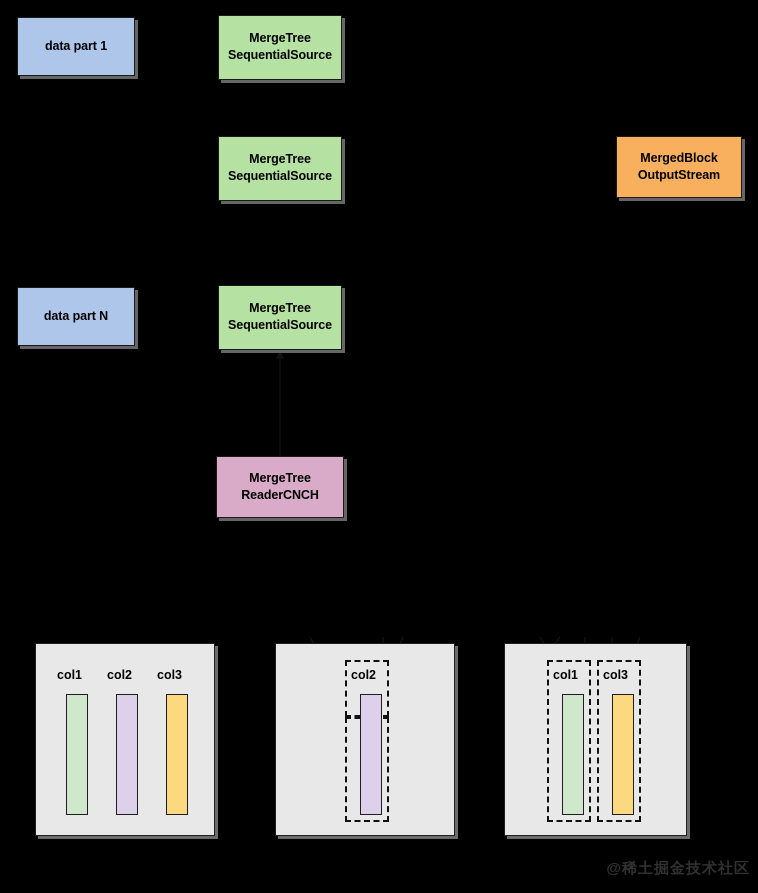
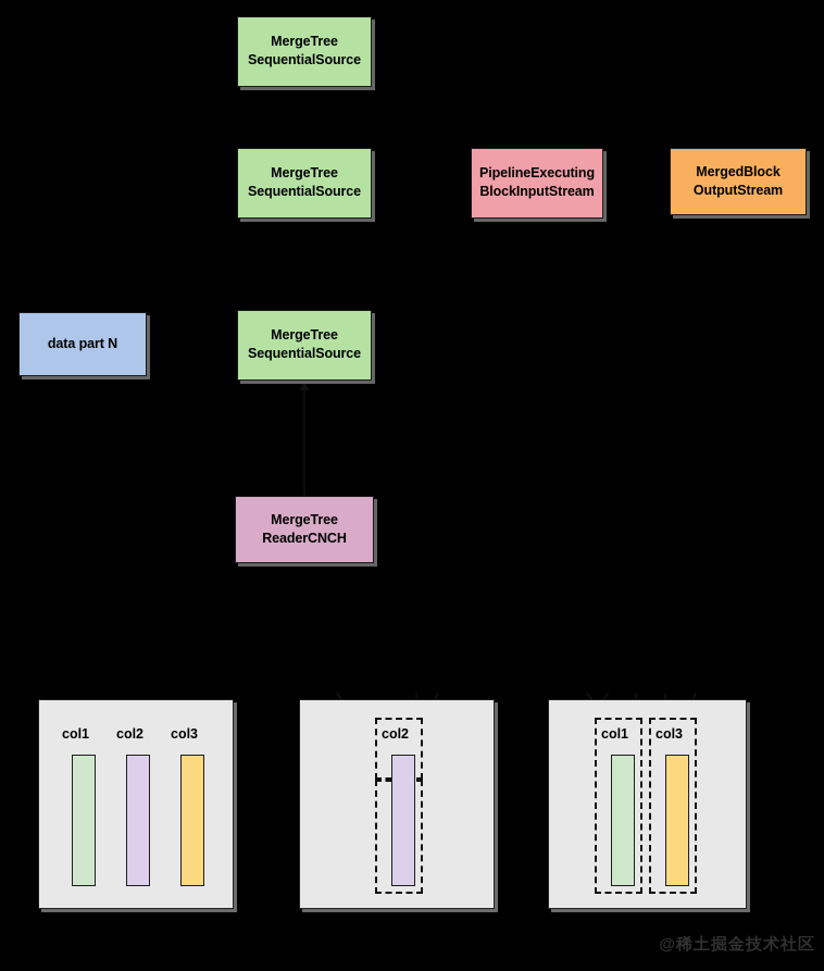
- data part 1
  data part N
  MergeTree
  SequentialSource
  MergeTree
  SequentialSource
  MergeTree
  SequentialSource
+ PipelineExecuting
+ BlockInputStream
  MergedBlock
  OutputStream
  MergeTree
  ReaderCNCH
  col1
  col2
  col3
  col2
  col1
  col3
  @稀土掘金技术社区
